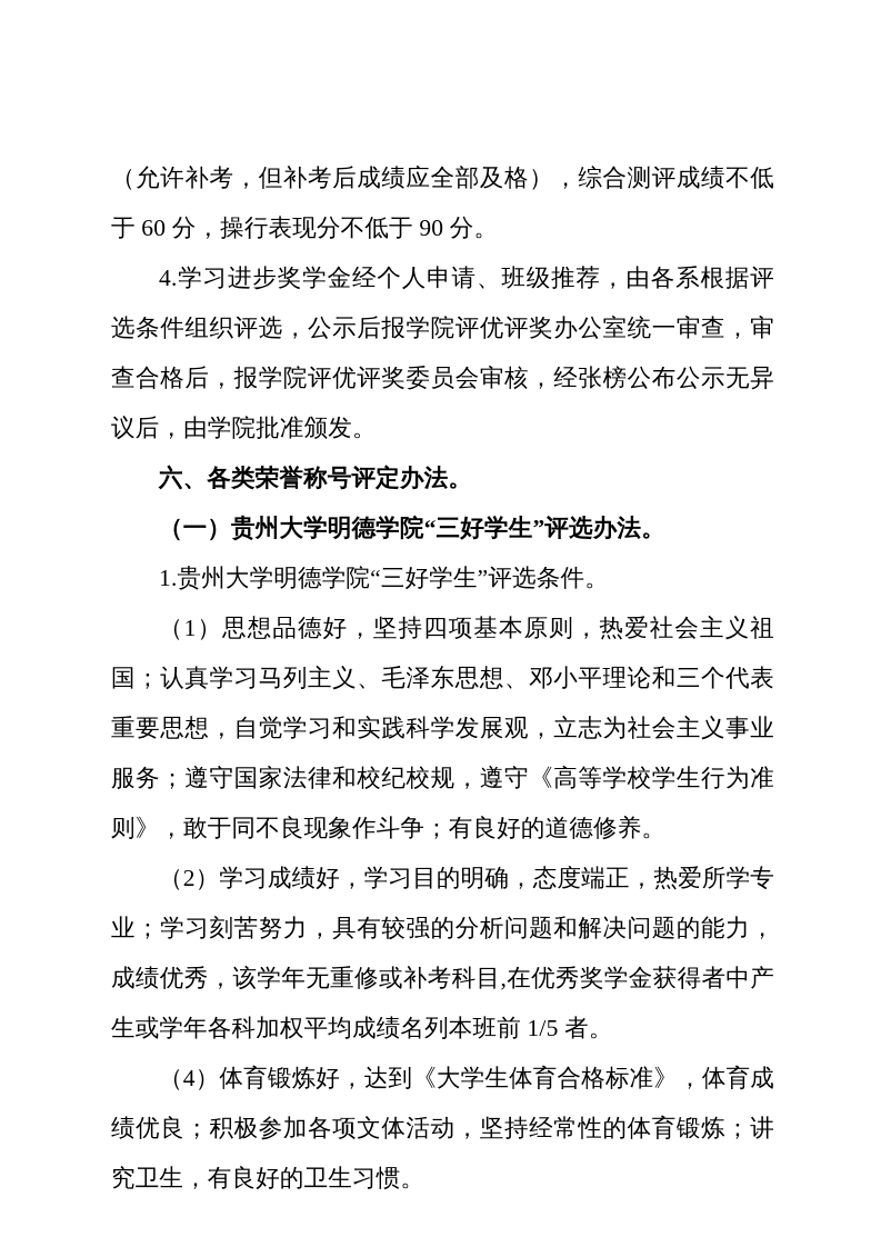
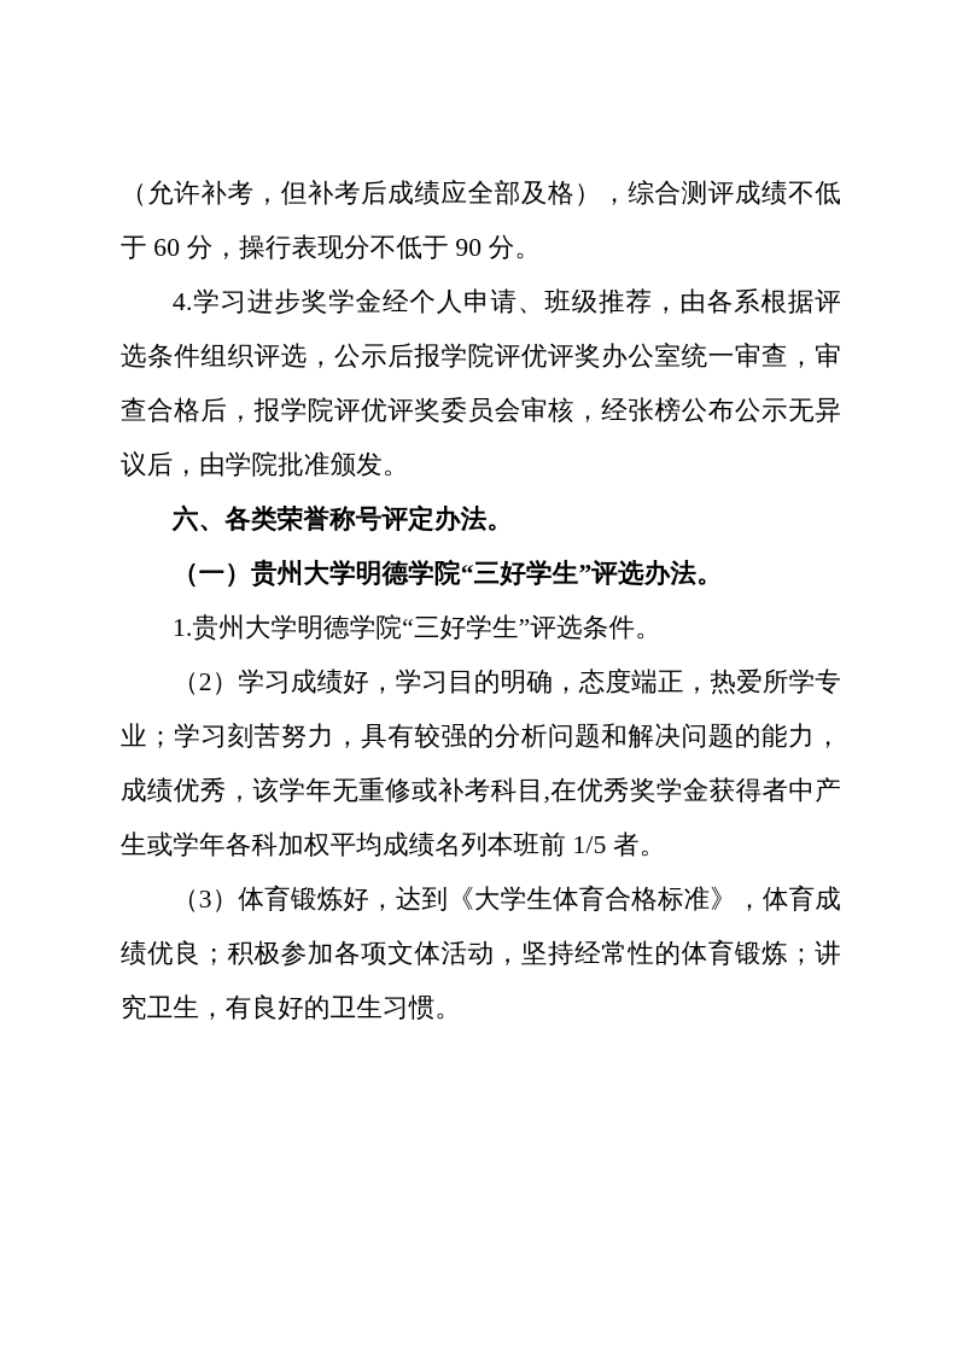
  （允许补考，但补考后成绩应全部及格），综合测评成绩不低于 60 分，操行表现分不低于 90 分。
  4.学习进步奖学金经个人申请、班级推荐，由各系根据评选条件组织评选，公示后报学院评优评奖办公室统一审查，审查合格后，报学院评优评奖委员会审核，经张榜公布公示无异议后，由学院批准颁发。
  六、各类荣誉称号评定办法。
  （一）贵州大学明德学院“三好学生”评选办法。
  1.贵州大学明德学院“三好学生”评选条件。
- （1）思想品德好，坚持四项基本原则，热爱社会主义祖国；认真学习马列主义、毛泽东思想、邓小平理论和三个代表重要思想，自觉学习和实践科学发展观，立志为社会主义事业服务；遵守国家法律和校纪校规，遵守《高等学校学生行为准则》，敢于同不良现象作斗争；有良好的道德修养。
  （2）学习成绩好，学习目的明确，态度端正，热爱所学专业；学习刻苦努力，具有较强的分析问题和解决问题的能力，成绩优秀，该学年无重修或补考科目,在优秀奖学金获得者中产生或学年各科加权平均成绩名列本班前 1/5 者。
- （4）体育锻炼好，达到《大学生体育合格标准》，体育成绩优良；积极参加各项文体活动，坚持经常性的体育锻炼；讲究卫生，有良好的卫生习惯。
+ （3）体育锻炼好，达到《大学生体育合格标准》，体育成绩优良；积极参加各项文体活动，坚持经常性的体育锻炼；讲究卫生，有良好的卫生习惯。
